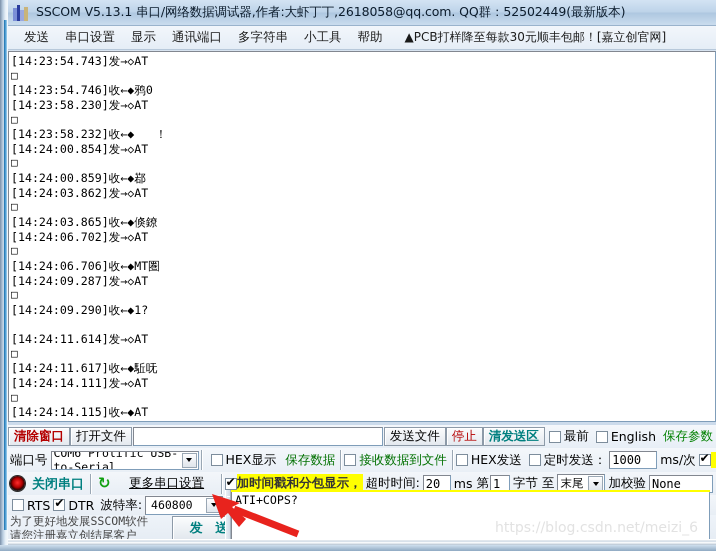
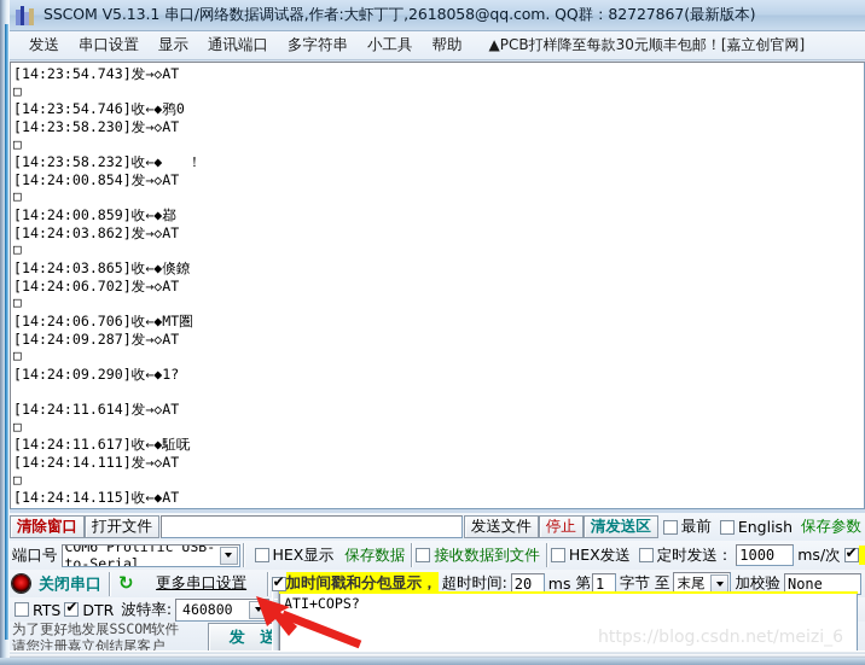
- SSCOM V5.13.1 串口/网络数据调试器,作者:大虾丁丁,2618058@qq.com. QQ群：52502449(最新版本)
+ SSCOM V5.13.1 串口/网络数据调试器,作者:大虾丁丁,2618058@qq.com. QQ群：82727867(最新版本)
  发送
  串口设置
  显示
  通讯端口
  多字符串
  小工具
  帮助
  ▲PCB打样降至每款30元顺丰包邮！[嘉立创官网]
  [14:23:54.743]发→◇AT
  □
  [14:23:54.746]收←◆鸦0
  [14:23:58.230]发→◇AT
  □
  [14:23:58.232]收←◆ ！
  [14:24:00.854]发→◇AT
  □
  [14:24:00.859]收←◆鄀
  [14:24:03.862]发→◇AT
  □
  [14:24:03.865]收←◆倏鐐
  [14:24:06.702]发→◇AT
  □
  [14:24:06.706]收←◆MT圏
  [14:24:09.287]发→◇AT
  □
  [14:24:09.290]收←◆1?
  [14:24:11.614]发→◇AT
  □
  [14:24:11.617]收←◆駈呒
  [14:24:14.111]发→◇AT
  □
  [14:24:14.115]收←◆AT
  清除窗口
  打开文件
  发送文件
  停止
  清发送区
  最前
  English
  保存参数
  端口号
  COM6 Prolific USB-to-Serial
  HEX显示
  保存数据
  接收数据到文件
  HEX发送
  定时发送：
  1000
  ms/次
  关闭串口
  ↻
  更多串口设置
  加时间戳和分包显示，
  超时时间:
  20
  ms
  第
  1
  字节 至
  末尾
  加校验
  None
  RTS
  DTR
  波特率:
  460800
  为了更好地发展SSCOM软件
  请您注册嘉立创结尾客户
  发 送
  ATI+COPS?
  https://blog.csdn.net/meizi_6
